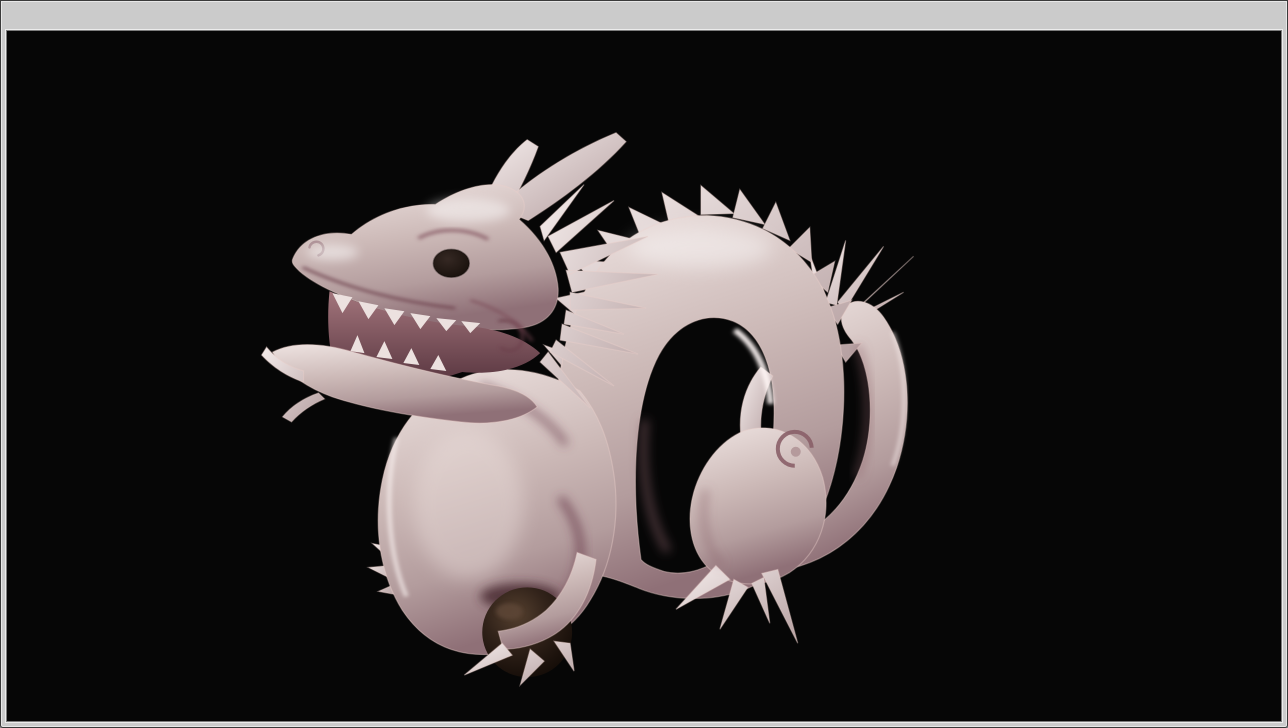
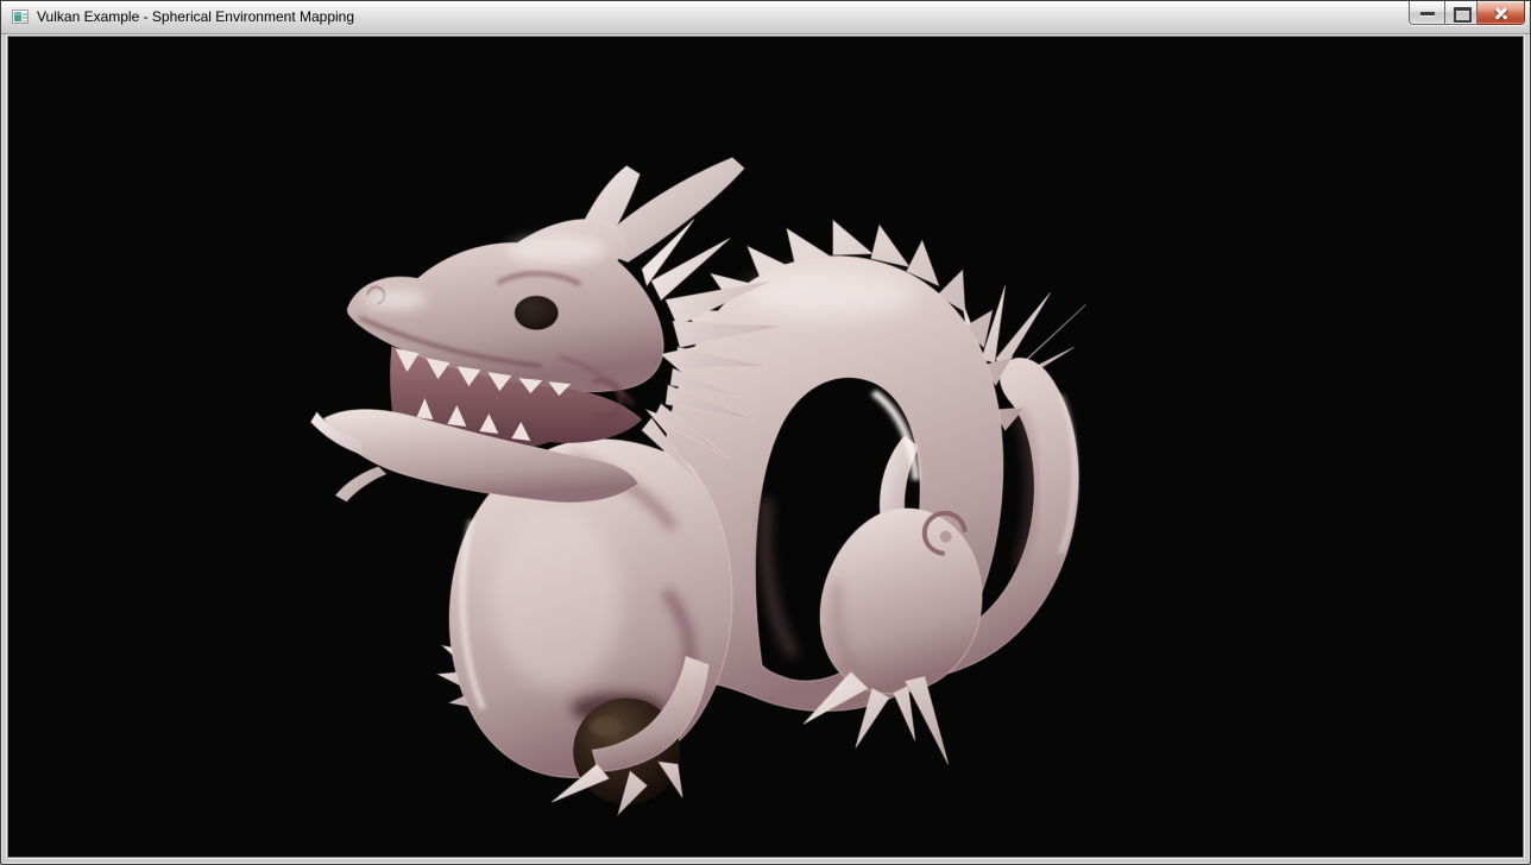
+ Vulkan Example - Spherical Environment Mapping
